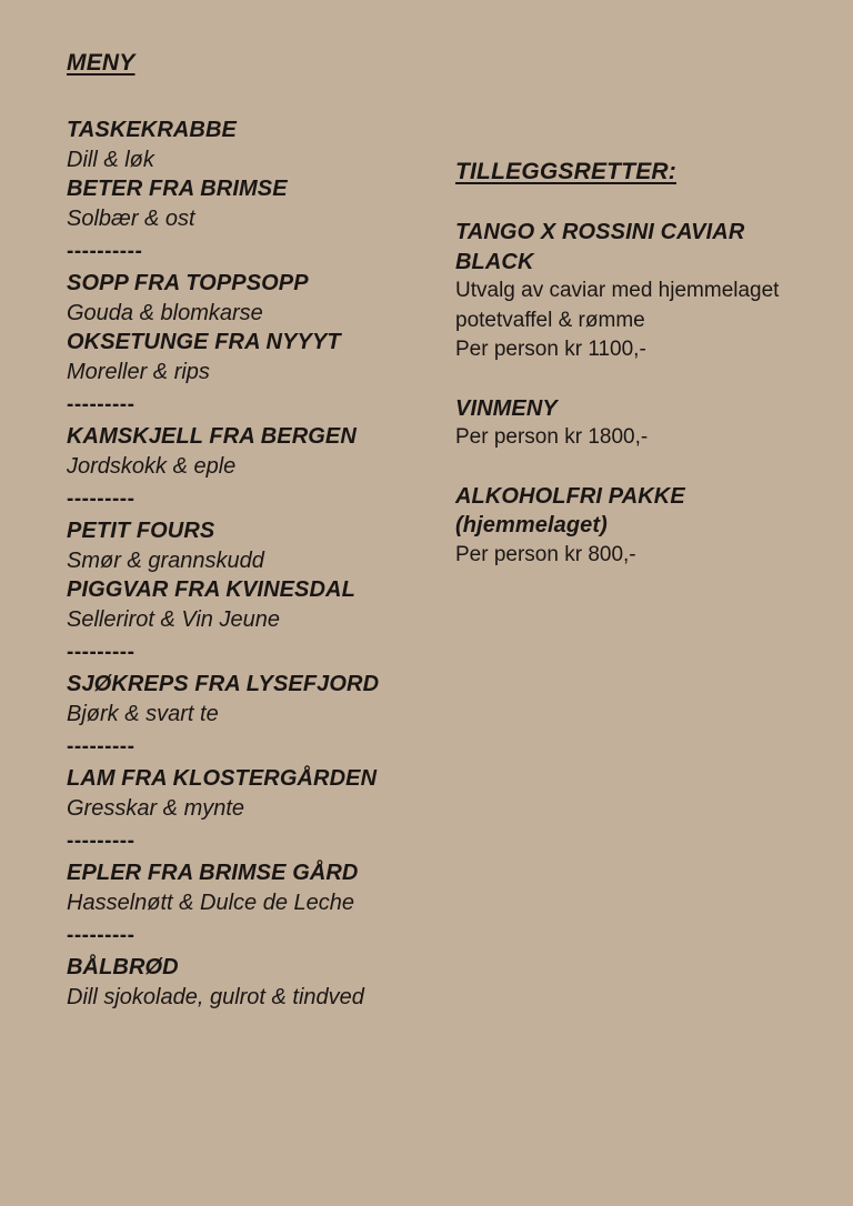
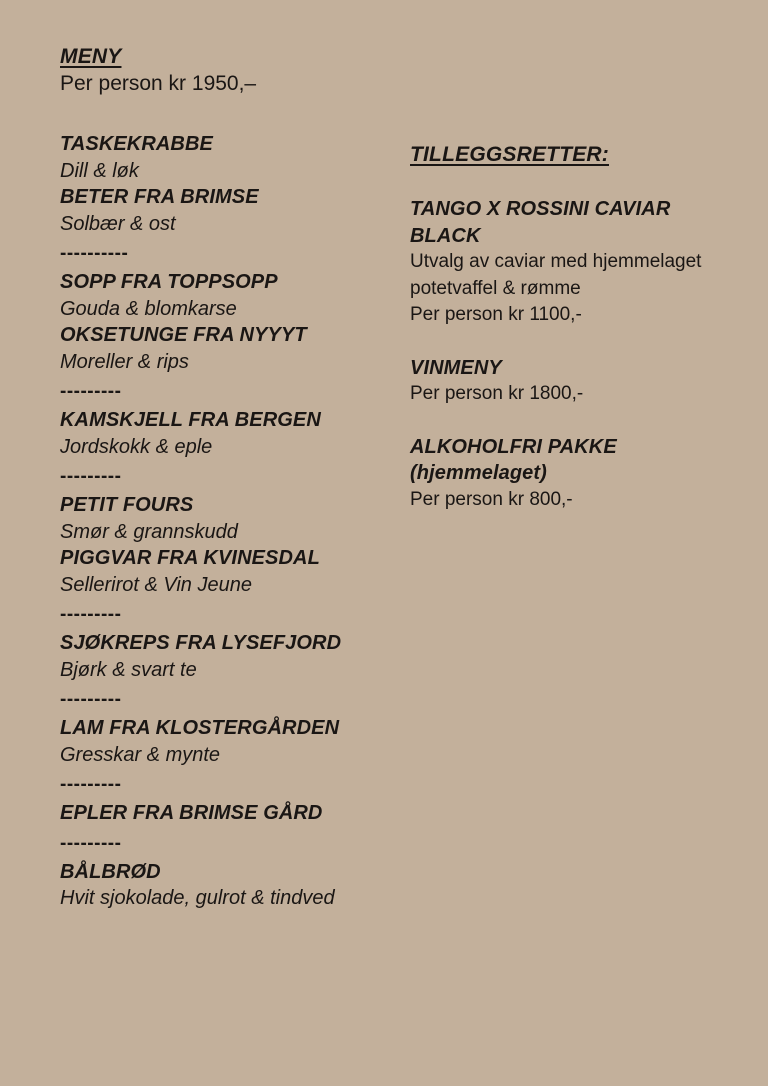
  MENY
+ Per person kr 1950,–
  TASKEKRABBE
  Dill & løk
  BETER FRA BRIMSE
  Solbær & ost
  ----------
  SOPP FRA TOPPSOPP
  Gouda & blomkarse
  OKSETUNGE FRA NYYYT
  Moreller & rips
  ---------
  KAMSKJELL FRA BERGEN
  Jordskokk & eple
  ---------
  PETIT FOURS
  Smør & grannskudd
  PIGGVAR FRA KVINESDAL
  Sellerirot & Vin Jeune
  ---------
  SJØKREPS FRA LYSEFJORD
  Bjørk & svart te
  ---------
  LAM FRA KLOSTERGÅRDEN
  Gresskar & mynte
  ---------
  EPLER FRA BRIMSE GÅRD
- Hasselnøtt & Dulce de Leche
  ---------
  BÅLBRØD
- Dill sjokolade, gulrot & tindved
+ Hvit sjokolade, gulrot & tindved
  TILLEGGSRETTER:
  TANGO X ROSSINI CAVIAR
  BLACK
  Utvalg av caviar med hjemmelaget
  potetvaffel & rømme
  Per person kr 1100,-
  VINMENY
  Per person kr 1800,-
  ALKOHOLFRI PAKKE
  (hjemmelaget)
  Per person kr 800,-
